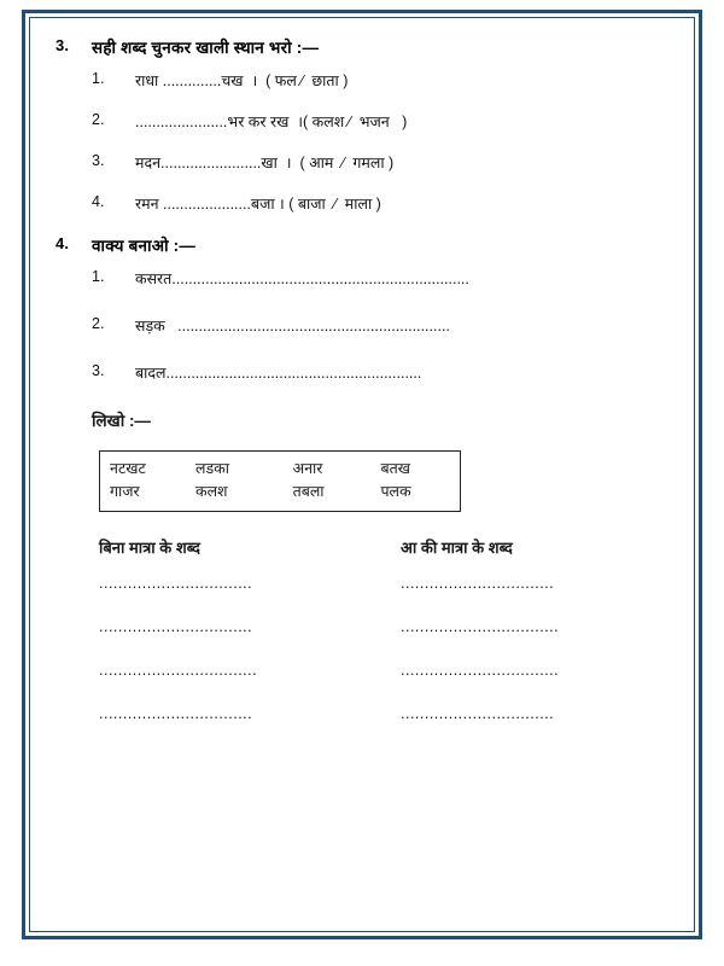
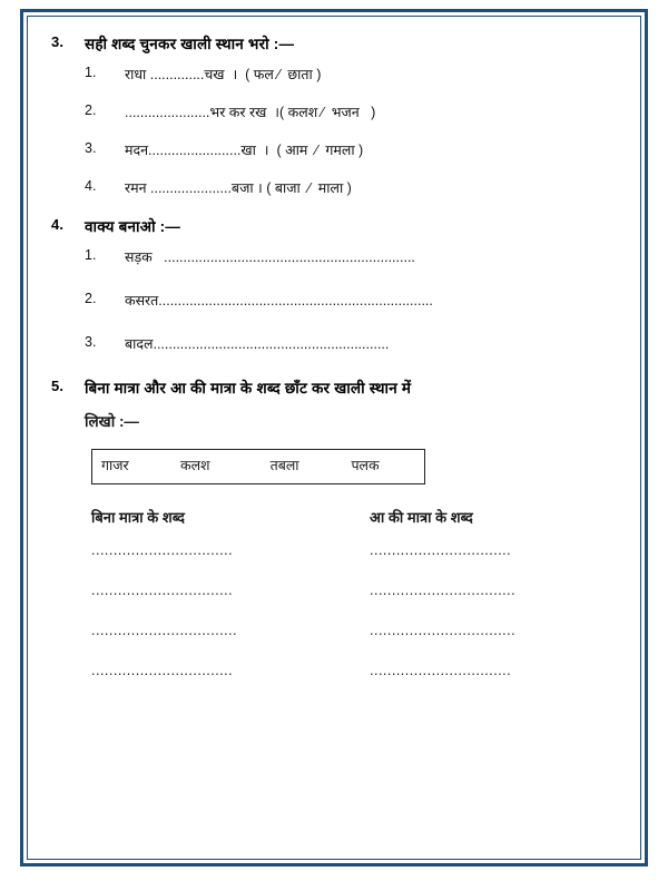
  3.
  सही शब्द चुनकर खाली स्थान भरो :—
  1.
  राधा ..............चख । ( फल ⁄ छाता )
  2.
  ......................भर कर रख ।( कलश ⁄ भजन )
  3.
  मदन........................खा । ( आम ⁄ गमला )
  4.
  रमन .....................बजा । ( बाजा ⁄ माला )
  4.
  वाक्य बनाओ :—
  1.
- कसरत.......................................................................
+ सड़क .................................................................
  2.
- सड़क .................................................................
+ कसरत.......................................................................
  3.
  बादल.............................................................
+ 5.
+ बिना मात्रा और आ की मात्रा के शब्द छाँट कर खाली स्थान में
  लिखो :—
- नटखट
- लडका
- अनार
- बतख
  गाजर
  कलश
  तबला
  पलक
  बिना मात्रा के शब्द
  आ की मात्रा के शब्द
  ................................
  ................................
  ................................
  .................................
  .................................
  .................................
  ................................
  ................................
